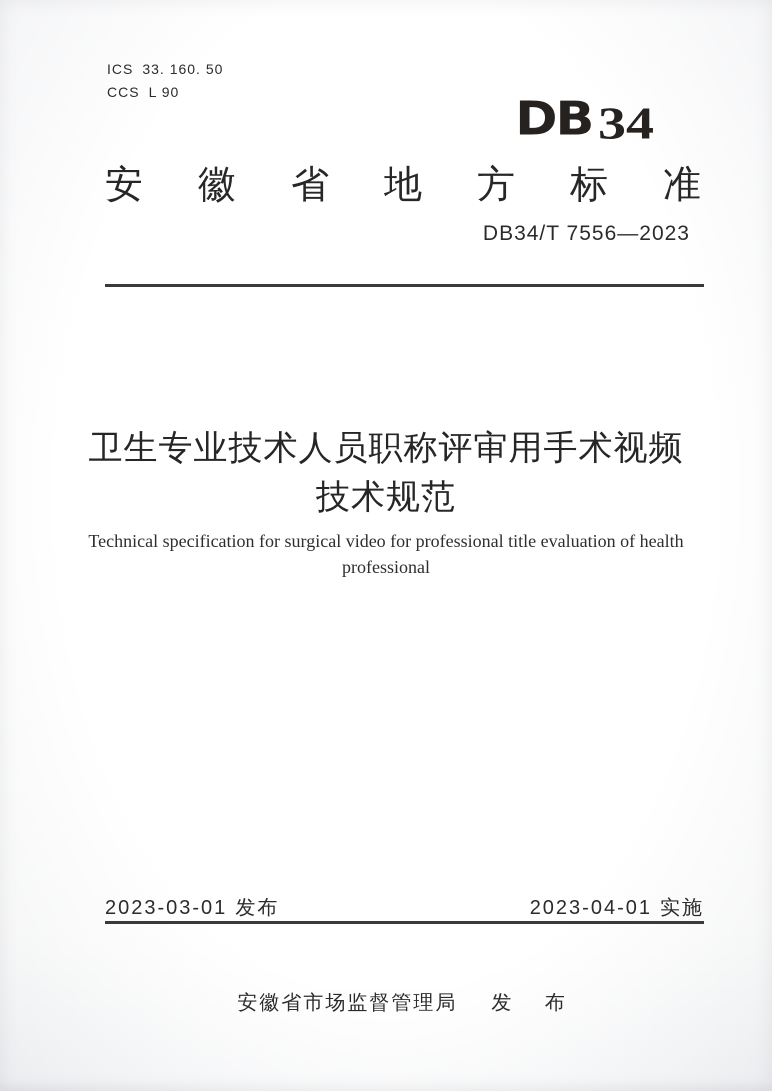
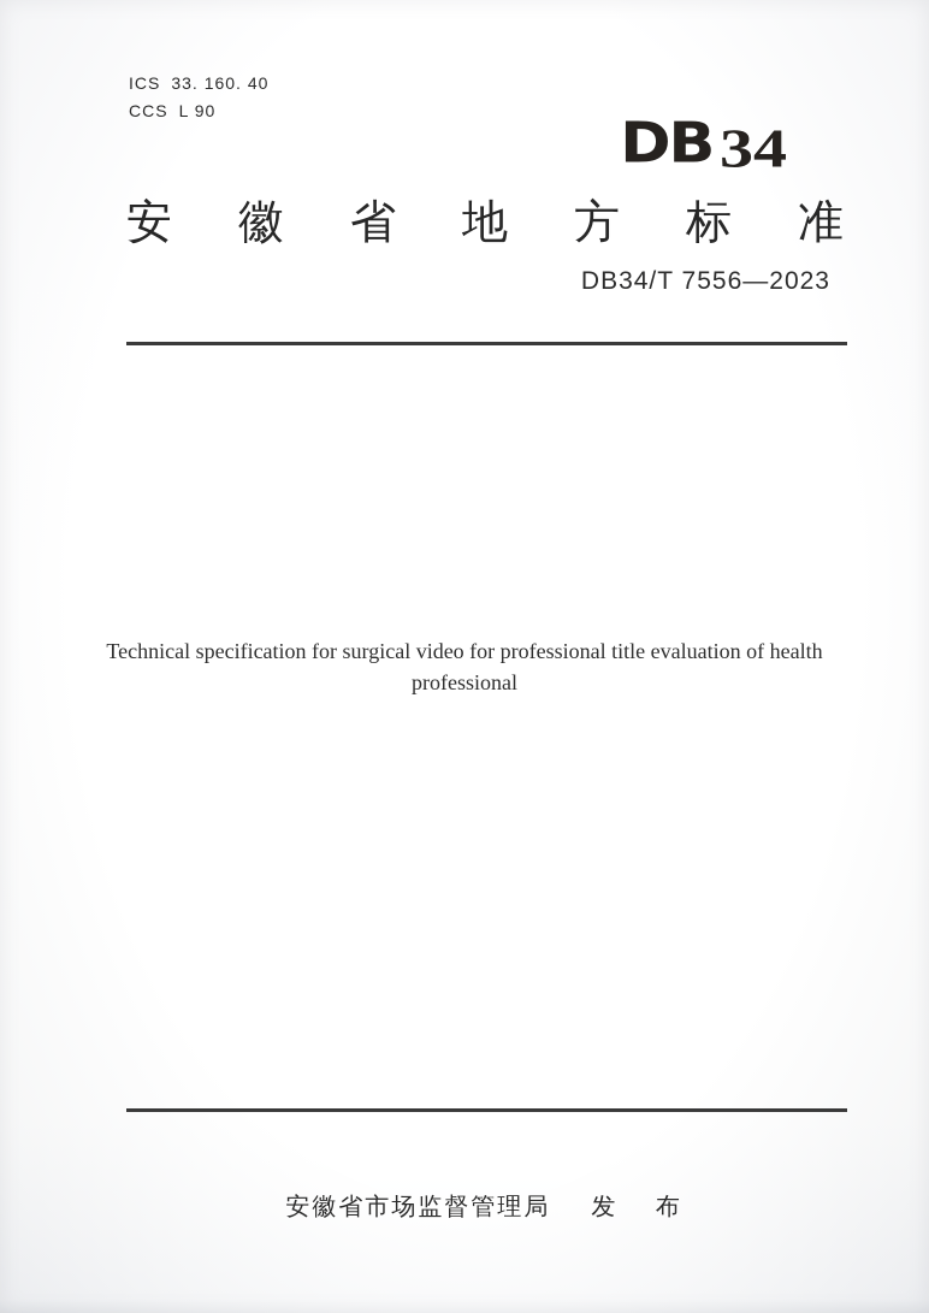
- ICS 33. 160. 50
+ ICS 33. 160. 40
  CCS L 90
  DB34
  安徽省地方标准
  DB34/T 7556—2023
- 卫生专业技术人员职称评审用手术视频技术规范
  Technical specification for surgical video for professional title evaluation of health professional
- 2023-03-01 发布
- 2023-04-01 实施
  安徽省市场监督管理局 发 布
